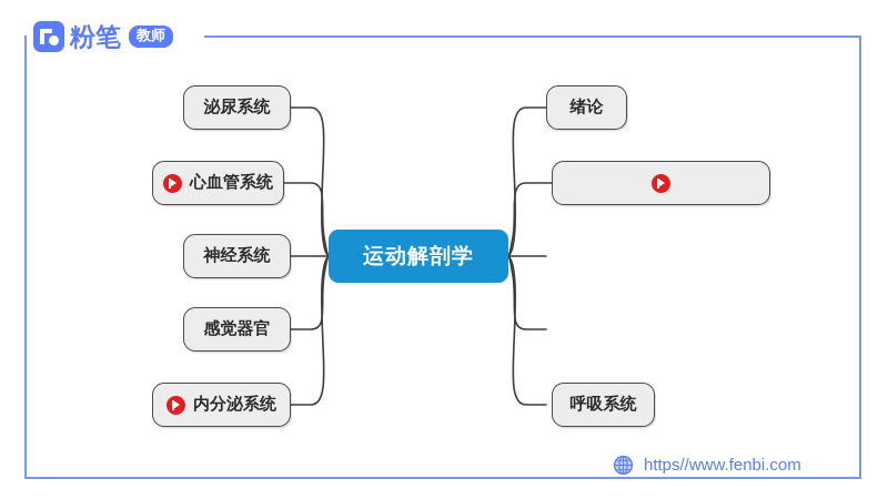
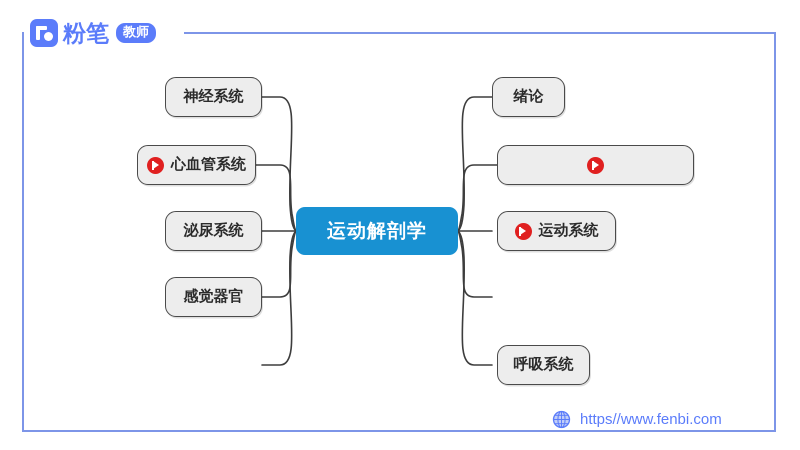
  粉笔
  教师
  运动解剖学
- 泌尿系统
+ 神经系统
  心血管系统
- 神经系统
+ 泌尿系统
  感觉器官
- 内分泌系统
  绪论
+ 运动系统
  呼吸系统
  https//www.fenbi.com
